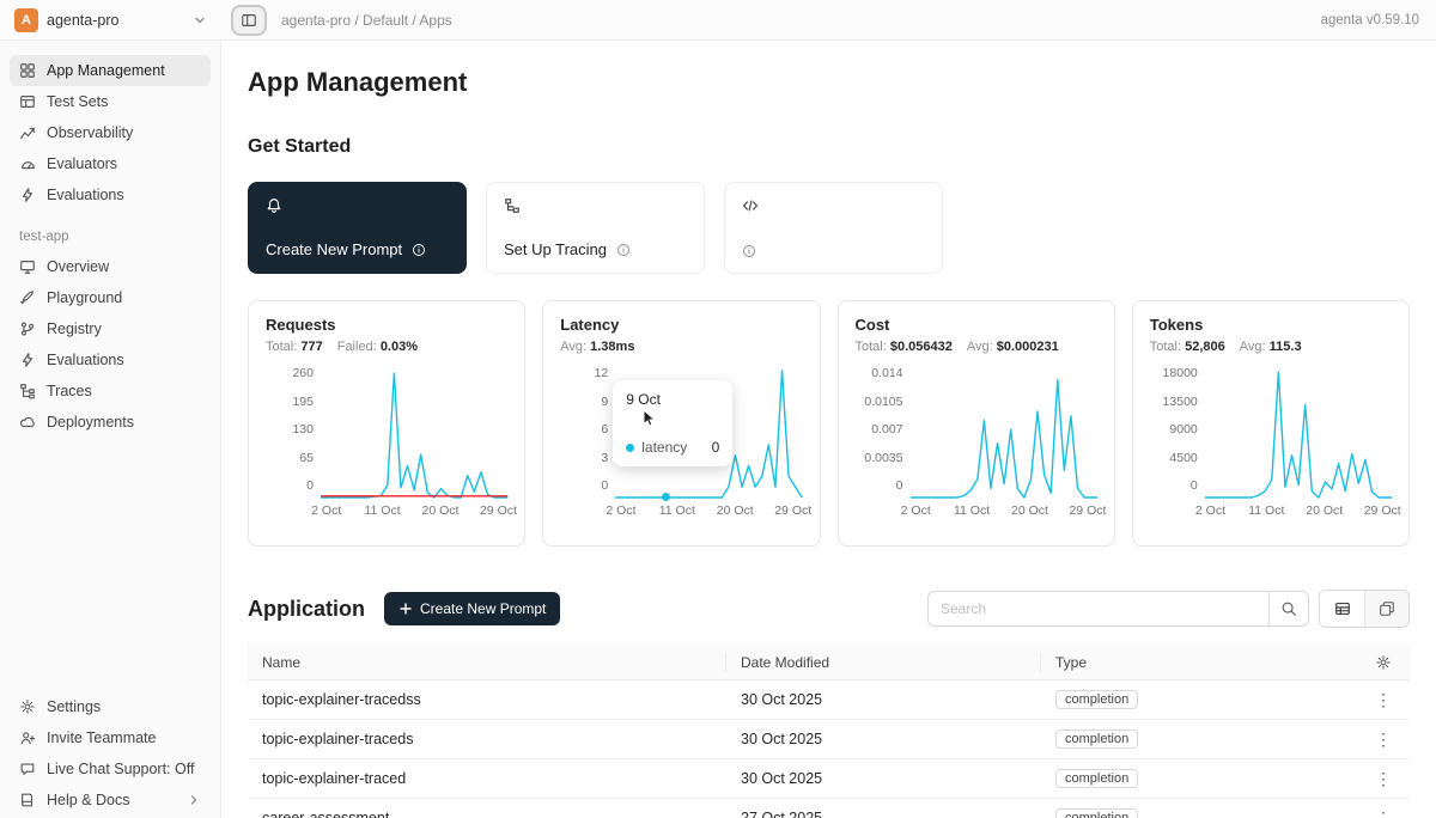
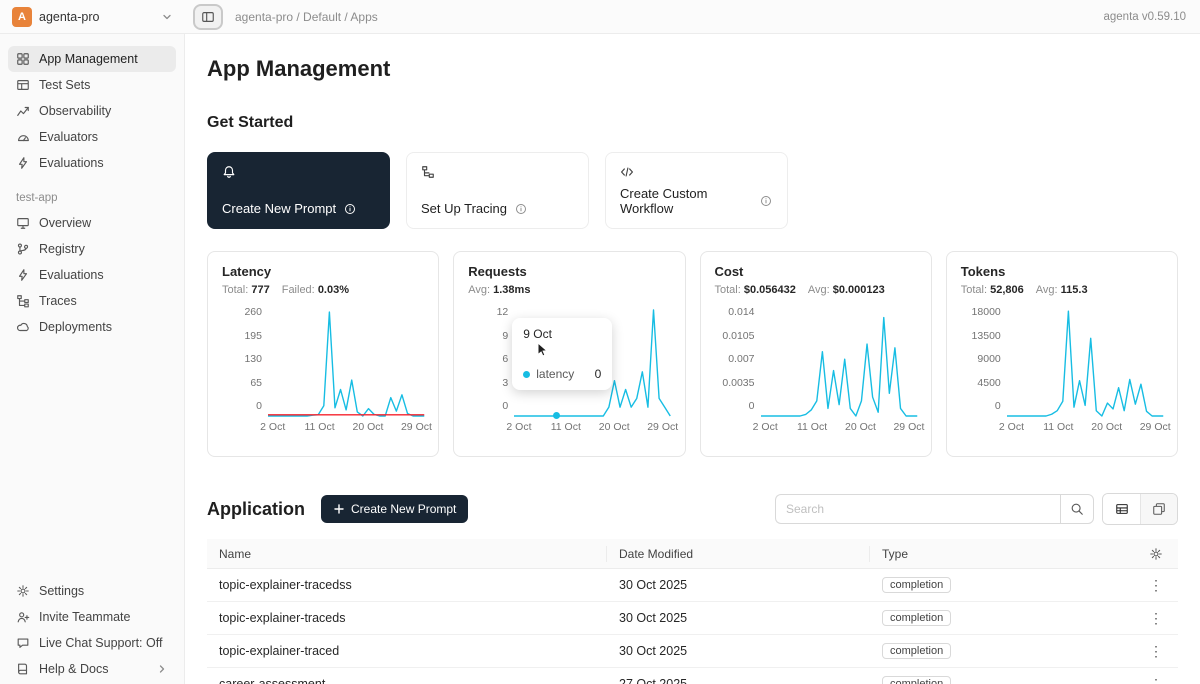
  A
  agenta-pro
  agenta-pro / Default / Apps
  agenta v0.59.10
  App Management
  Test Sets
  Observability
  Evaluators
  Evaluations
  test-app
  Overview
- Playground
  Registry
  Evaluations
  Traces
  Deployments
  Settings
  Invite Teammate
  Live Chat Support: Off
  Help & Docs
  App Management
  Get Started
  Create New Prompt
  Set Up Tracing
+ Create Custom Workflow
- Requests
+ Latency
  Total: 777
  Failed: 0.03%
  260
  195
  130
  65
  0
  2 Oct
  11 Oct
  20 Oct
  29 Oct
- Latency
+ Requests
  Avg: 1.38ms
  12
  9
  6
  3
  0
  2 Oct
  11 Oct
  20 Oct
  29 Oct
  9 Oct
  latency
  0
  Cost
  Total: $0.056432
- Avg: $0.000231
+ Avg: $0.000123
  0.014
  0.0105
  0.007
  0.0035
  0
  2 Oct
  11 Oct
  20 Oct
  29 Oct
  Tokens
  Total: 52,806
  Avg: 115.3
  18000
  13500
  9000
  4500
  0
  2 Oct
  11 Oct
  20 Oct
  29 Oct
  Application
  Create New Prompt
  Search
  Name
  Date Modified
  Type
  topic-explainer-tracedss
  30 Oct 2025
  completion
  ⋮
  topic-explainer-traceds
  30 Oct 2025
  completion
  ⋮
  topic-explainer-traced
  30 Oct 2025
  completion
  ⋮
